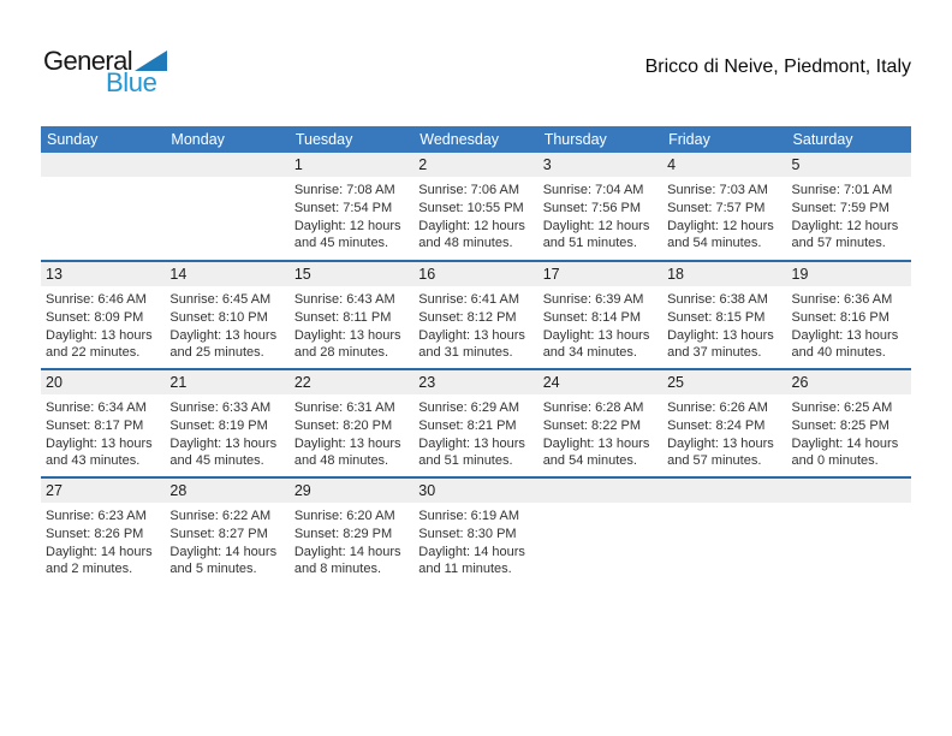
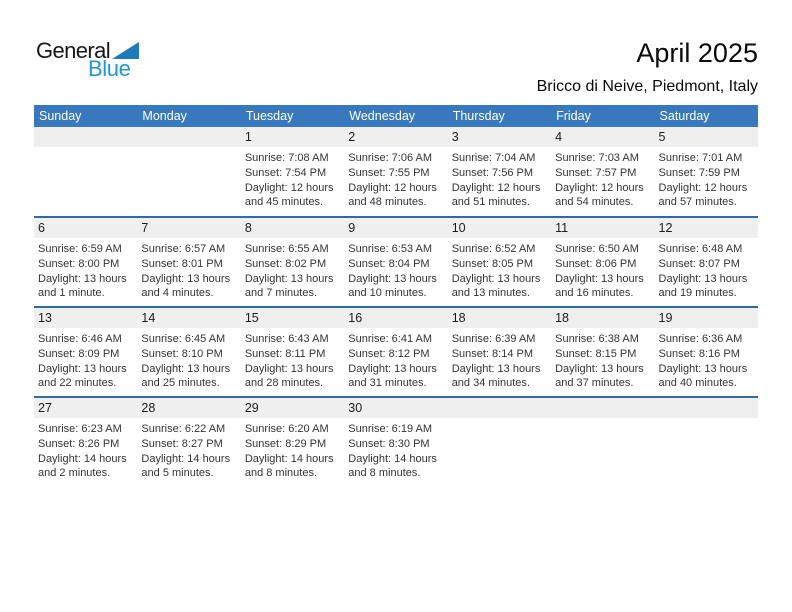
  General
  Blue
+ April 2025
  Bricco di Neive, Piedmont, Italy
  Sunday	Monday	Tuesday	Wednesday	Thursday	Friday	Saturday
- 		1Sunrise: 7:08 AMSunset: 7:54 PMDaylight: 12 hoursand 45 minutes.	2Sunrise: 7:06 AMSunset: 10:55 PMDaylight: 12 hoursand 48 minutes.	3Sunrise: 7:04 AMSunset: 7:56 PMDaylight: 12 hoursand 51 minutes.	4Sunrise: 7:03 AMSunset: 7:57 PMDaylight: 12 hoursand 54 minutes.	5Sunrise: 7:01 AMSunset: 7:59 PMDaylight: 12 hoursand 57 minutes.
+ 		1Sunrise: 7:08 AMSunset: 7:54 PMDaylight: 12 hoursand 45 minutes.	2Sunrise: 7:06 AMSunset: 7:55 PMDaylight: 12 hoursand 48 minutes.	3Sunrise: 7:04 AMSunset: 7:56 PMDaylight: 12 hoursand 51 minutes.	4Sunrise: 7:03 AMSunset: 7:57 PMDaylight: 12 hoursand 54 minutes.	5Sunrise: 7:01 AMSunset: 7:59 PMDaylight: 12 hoursand 57 minutes.
+ 6Sunrise: 6:59 AMSunset: 8:00 PMDaylight: 13 hoursand 1 minute.	7Sunrise: 6:57 AMSunset: 8:01 PMDaylight: 13 hoursand 4 minutes.	8Sunrise: 6:55 AMSunset: 8:02 PMDaylight: 13 hoursand 7 minutes.	9Sunrise: 6:53 AMSunset: 8:04 PMDaylight: 13 hoursand 10 minutes.	10Sunrise: 6:52 AMSunset: 8:05 PMDaylight: 13 hoursand 13 minutes.	11Sunrise: 6:50 AMSunset: 8:06 PMDaylight: 13 hoursand 16 minutes.	12Sunrise: 6:48 AMSunset: 8:07 PMDaylight: 13 hoursand 19 minutes.
- 13Sunrise: 6:46 AMSunset: 8:09 PMDaylight: 13 hoursand 22 minutes.	14Sunrise: 6:45 AMSunset: 8:10 PMDaylight: 13 hoursand 25 minutes.	15Sunrise: 6:43 AMSunset: 8:11 PMDaylight: 13 hoursand 28 minutes.	16Sunrise: 6:41 AMSunset: 8:12 PMDaylight: 13 hoursand 31 minutes.	17Sunrise: 6:39 AMSunset: 8:14 PMDaylight: 13 hoursand 34 minutes.	18Sunrise: 6:38 AMSunset: 8:15 PMDaylight: 13 hoursand 37 minutes.	19Sunrise: 6:36 AMSunset: 8:16 PMDaylight: 13 hoursand 40 minutes.
+ 13Sunrise: 6:46 AMSunset: 8:09 PMDaylight: 13 hoursand 22 minutes.	14Sunrise: 6:45 AMSunset: 8:10 PMDaylight: 13 hoursand 25 minutes.	15Sunrise: 6:43 AMSunset: 8:11 PMDaylight: 13 hoursand 28 minutes.	16Sunrise: 6:41 AMSunset: 8:12 PMDaylight: 13 hoursand 31 minutes.	18Sunrise: 6:39 AMSunset: 8:14 PMDaylight: 13 hoursand 34 minutes.	18Sunrise: 6:38 AMSunset: 8:15 PMDaylight: 13 hoursand 37 minutes.	19Sunrise: 6:36 AMSunset: 8:16 PMDaylight: 13 hoursand 40 minutes.
- 20Sunrise: 6:34 AMSunset: 8:17 PMDaylight: 13 hoursand 43 minutes.	21Sunrise: 6:33 AMSunset: 8:19 PMDaylight: 13 hoursand 45 minutes.	22Sunrise: 6:31 AMSunset: 8:20 PMDaylight: 13 hoursand 48 minutes.	23Sunrise: 6:29 AMSunset: 8:21 PMDaylight: 13 hoursand 51 minutes.	24Sunrise: 6:28 AMSunset: 8:22 PMDaylight: 13 hoursand 54 minutes.	25Sunrise: 6:26 AMSunset: 8:24 PMDaylight: 13 hoursand 57 minutes.	26Sunrise: 6:25 AMSunset: 8:25 PMDaylight: 14 hoursand 0 minutes.
- 27Sunrise: 6:23 AMSunset: 8:26 PMDaylight: 14 hoursand 2 minutes.	28Sunrise: 6:22 AMSunset: 8:27 PMDaylight: 14 hoursand 5 minutes.	29Sunrise: 6:20 AMSunset: 8:29 PMDaylight: 14 hoursand 8 minutes.	30Sunrise: 6:19 AMSunset: 8:30 PMDaylight: 14 hoursand 11 minutes.
+ 27Sunrise: 6:23 AMSunset: 8:26 PMDaylight: 14 hoursand 2 minutes.	28Sunrise: 6:22 AMSunset: 8:27 PMDaylight: 14 hoursand 5 minutes.	29Sunrise: 6:20 AMSunset: 8:29 PMDaylight: 14 hoursand 8 minutes.	30Sunrise: 6:19 AMSunset: 8:30 PMDaylight: 14 hoursand 8 minutes.
